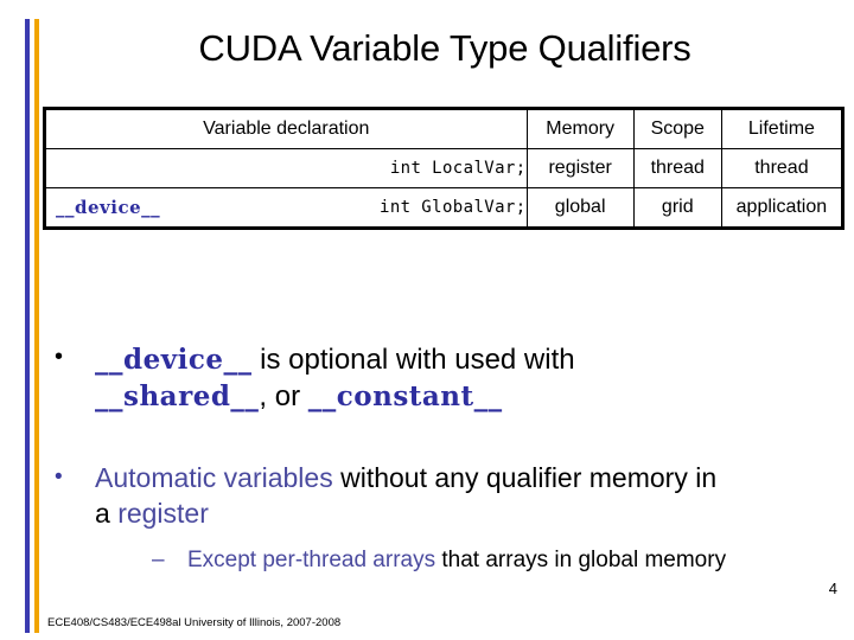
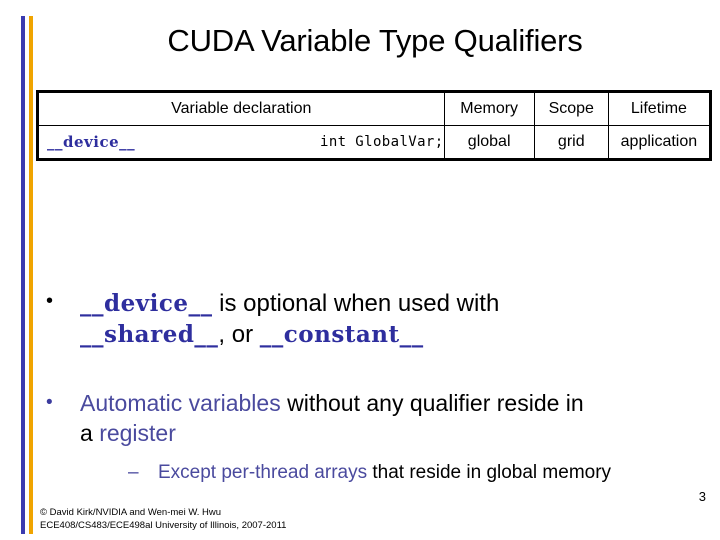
  CUDA Variable Type Qualifiers
  Variable declaration	Memory	Scope	Lifetime
- int LocalVar;	register	thread	thread
  __device__ int GlobalVar;	global	grid	application
  •
- __device__ is optional with used with
+ __device__ is optional when used with
  __shared__, or __constant__
  •
- Automatic variables without any qualifier memory in
+ Automatic variables without any qualifier reside in
  a register
  –
- Except per-thread arrays that arrays in global memory
+ Except per-thread arrays that reside in global memory
+ © David Kirk/NVIDIA and Wen-mei W. Hwu
- ECE408/CS483/ECE498al University of Illinois, 2007-2008
+ ECE408/CS483/ECE498al University of Illinois, 2007-2011
- 4
+ 3
